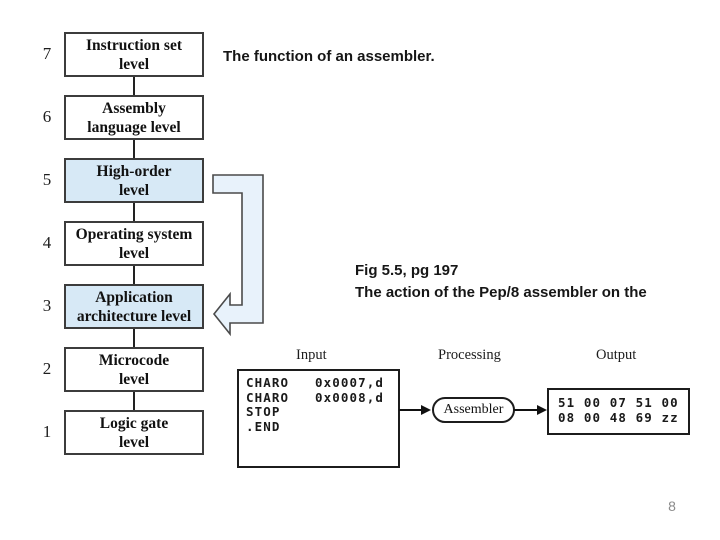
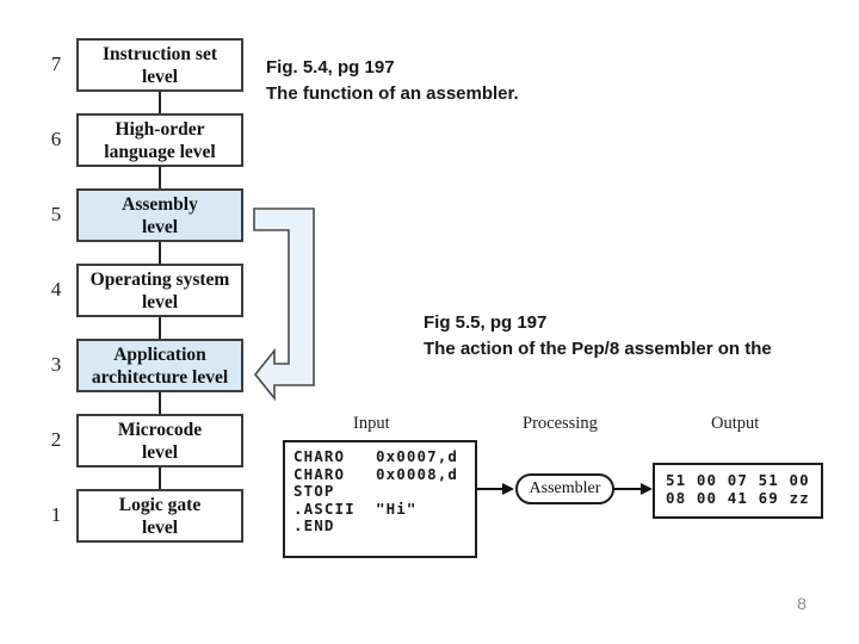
  7
  6
  5
  4
  3
  2
  1
  Instruction set
  level
- Assembly
+ High-order
  language level
- High-order
+ Assembly
  level
  Operating system
  level
  Application
  architecture level
  Microcode
  level
  Logic gate
  level
+ Fig. 5.4, pg 197
  The function of an assembler.
  Fig 5.5, pg 197
  The action of the Pep/8 assembler on the
  Input
  Processing
  Output
  CHARO 0x0007,d
  CHARO 0x0008,d
  STOP
+ .ASCII "Hi"
  .END
  Assembler
  51 00 07 51 00
- 08 00 48 69 zz
+ 08 00 41 69 zz
  8
